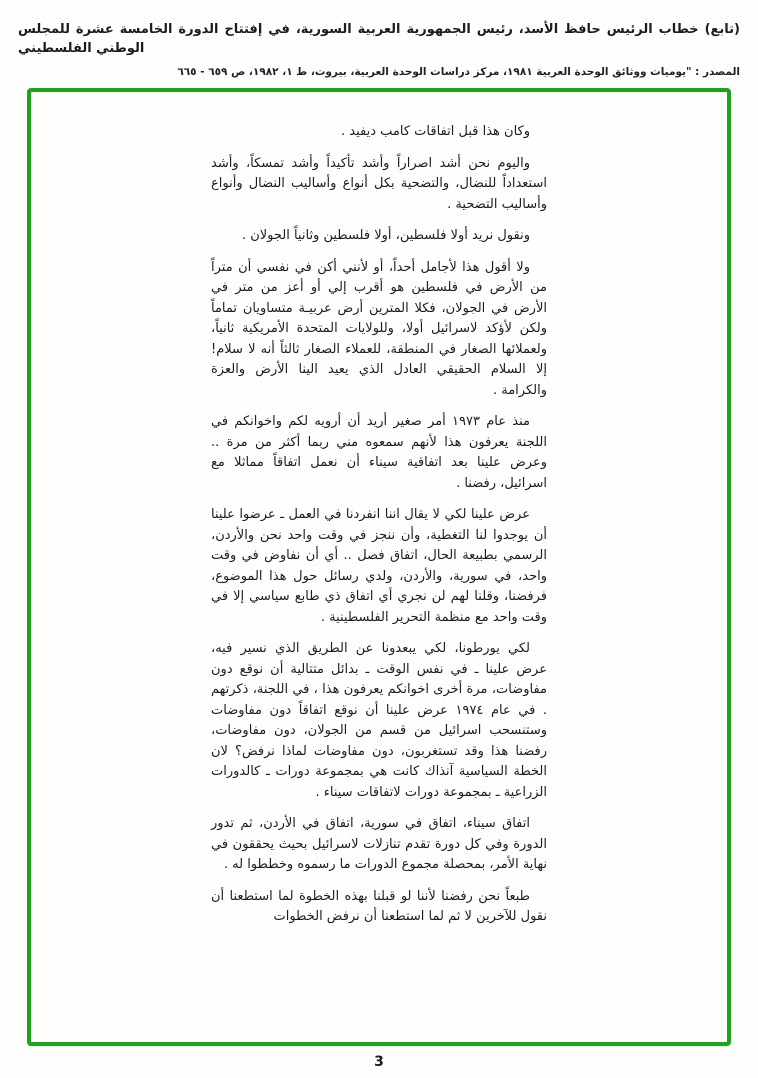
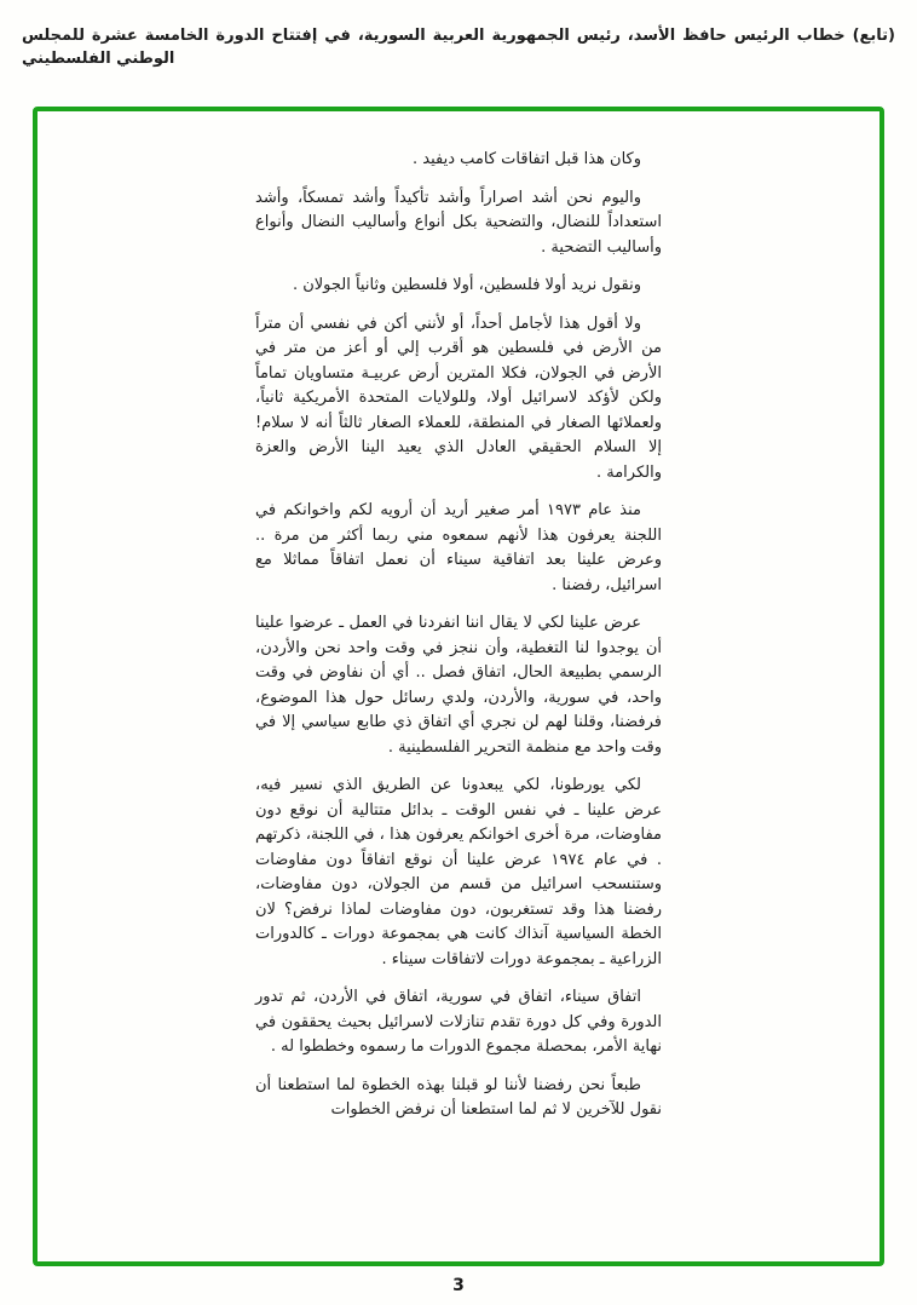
  (تابع) خطاب الرئيس حافظ الأسد، رئيس الجمهورية العربية السورية، في إفتتاح الدورة الخامسة عشرة للمجلس الوطني الفلسطيني
- المصدر : "يوميات ووثائق الوحدة العربية ١٩٨١، مركز دراسات الوحدة العربية، بيروت، ط ١، ١٩٨٢، ص ٦٥٩ - ٦٦٥
  وكان هذا قبل اتفاقات كامب ديفيد .
  واليوم نحن أشد اصراراً وأشد تأكيداً وأشد تمسكاً، وأشد استعداداً للنضال، والتضحية بكل أنواع وأساليب النضال وأنواع وأساليب التضحية .
  ونقول نريد أولا فلسطين، أولا فلسطين وثانياً الجولان .
  ولا أقول هذا لأجامل أحداً، أو لأنني أكن في نفسي أن متراً من الأرض في فلسطين هو أقرب إلي أو أعز من متر في الأرض في الجولان، فكلا المترين أرض عربيـة متساويان تماماً ولكن لأؤكد لاسرائيل أولا، وللولايات المتحدة الأمريكية ثانياً، ولعملائها الصغار في المنطقة، للعملاء الصغار ثالثاً أنه لا سلام! إلا السلام الحقيقي العادل الذي يعيد الينا الأرض والعزة والكرامة .
  منذ عام ١٩٧٣ أمر صغير أريد أن أرويه لكم واخوانكم في اللجنة يعرفون هذا لأنهم سمعوه مني ربما أكثر من مرة .. وعرض علينا بعد اتفاقية سيناء أن نعمل اتفاقاً مماثلا مع اسرائيل، رفضنا .
  عرض علينا لكي لا يقال اننا انفردنا في العمل ـ عرضوا علينا أن يوجدوا لنا التغطية، وأن ننجز في وقت واحد نحن والأردن، الرسمي بطبيعة الحال، اتفاق فصل .. أي أن نفاوض في وقت واحد، في سورية، والأردن، ولدي رسائل حول هذا الموضوع، فرفضنا، وقلنا لهم لن نجري أي اتفاق ذي طابع سياسي إلا في وقت واحد مع منظمة التحرير الفلسطينية .
  لكي يورطونا، لكي يبعدونا عن الطريق الذي نسير فيه، عرض علينا ـ في نفس الوقت ـ بدائل متتالية أن نوقع دون مفاوضات، مرة أخرى اخوانكم يعرفون هذا ، في اللجنة، ذكرتهم . في عام ١٩٧٤ عرض علينا أن نوقع اتفاقاً دون مفاوضات وستنسحب اسرائيل من قسم من الجولان، دون مفاوضات، رفضنا هذا وقد تستغربون، دون مفاوضات لماذا نرفض؟ لان الخطة السياسية آنذاك كانت هي بمجموعة دورات ـ كالدورات الزراعية ـ بمجموعة دورات لاتفاقات سيناء .
  اتفاق سيناء، اتفاق في سورية، اتفاق في الأردن، ثم تدور الدورة وفي كل دورة تقدم تنازلات لاسرائيل بحيث يحققون في نهاية الأمر، بمحصلة مجموع الدورات ما رسموه وخططوا له .
  طبعاً نحن رفضنا لأننا لو قبلنا بهذه الخطوة لما استطعنا أن نقول للآخرين لا ثم لما استطعنا أن نرفض الخطوات
  3
